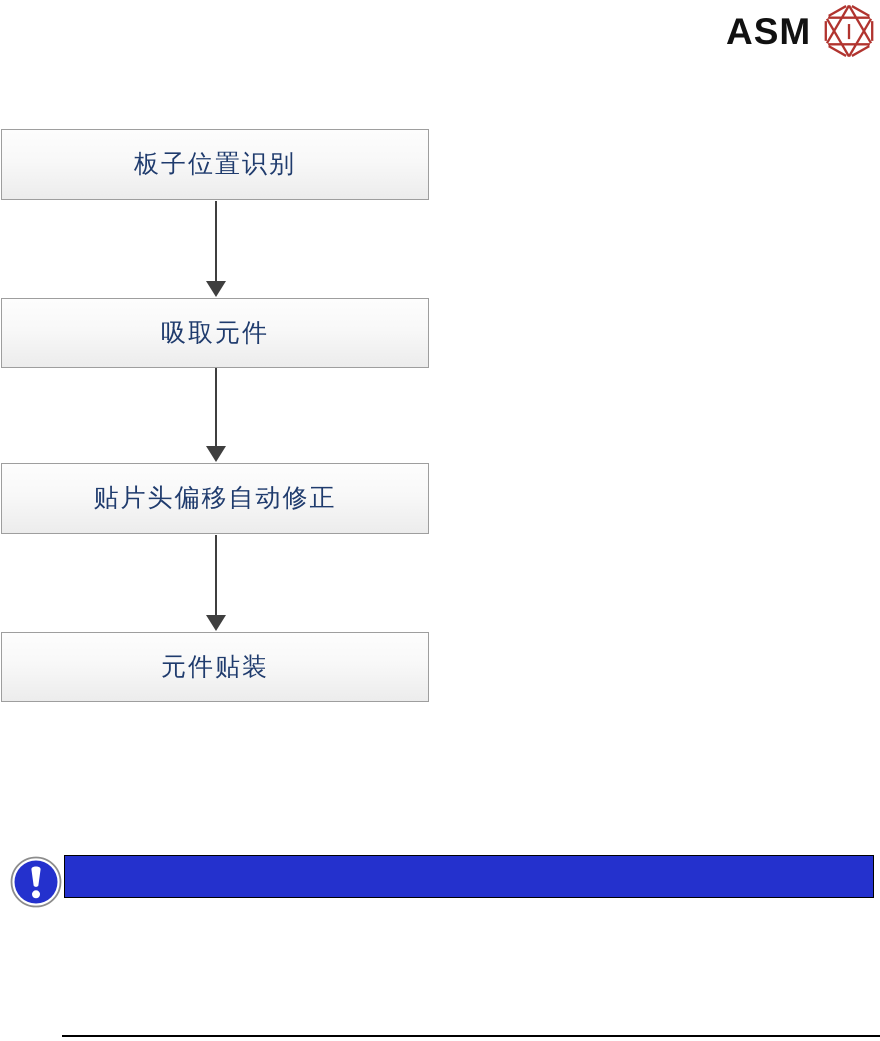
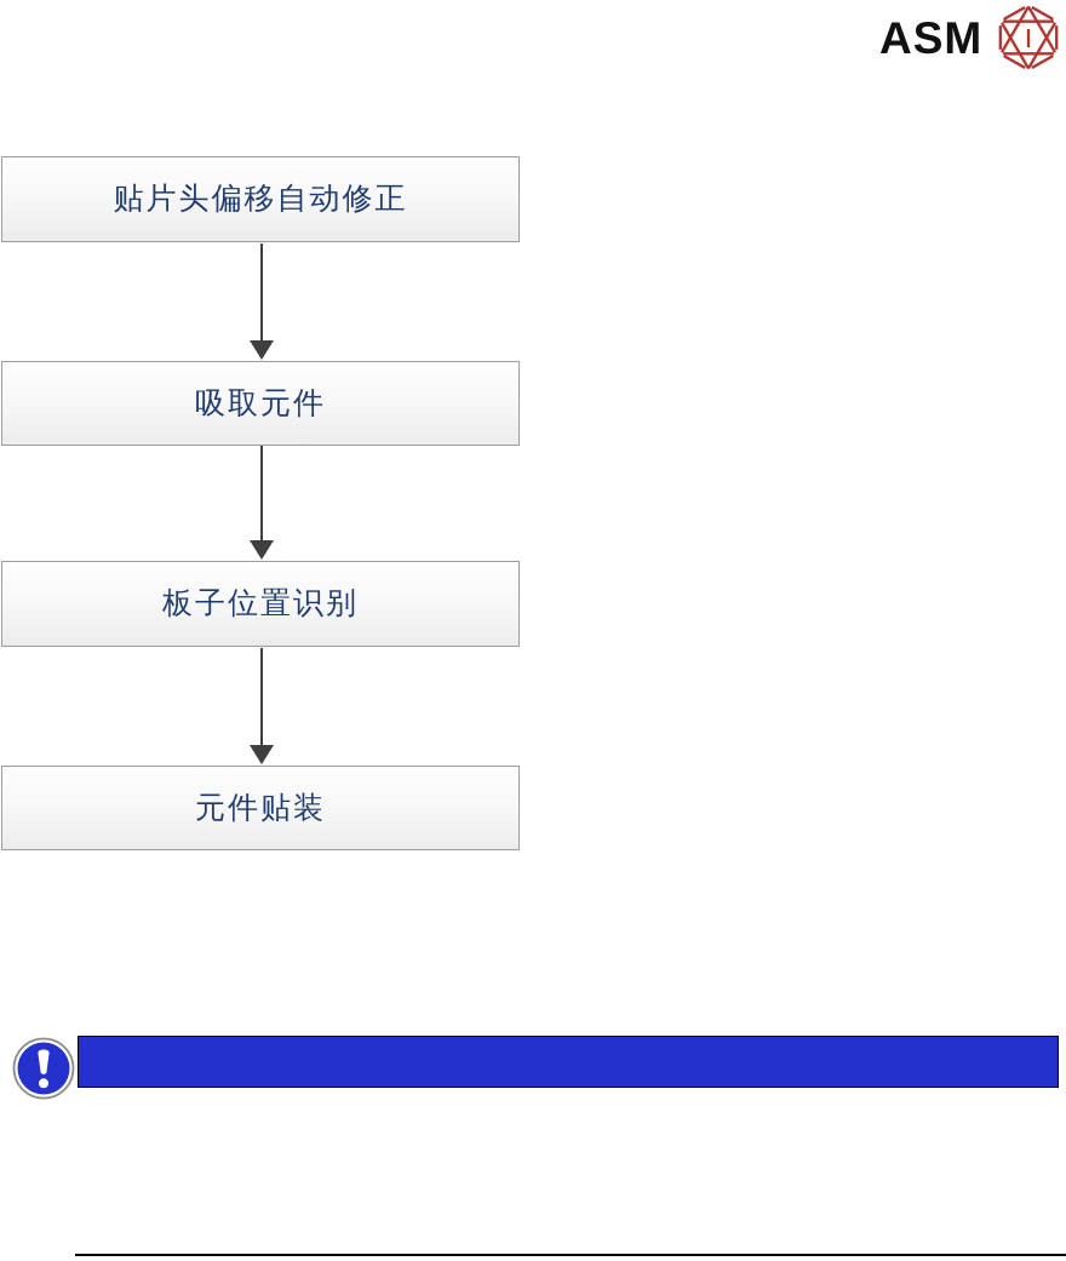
  ASM
- 板子位置识别
+ 贴片头偏移自动修正
  吸取元件
- 贴片头偏移自动修正
+ 板子位置识别
  元件贴装
